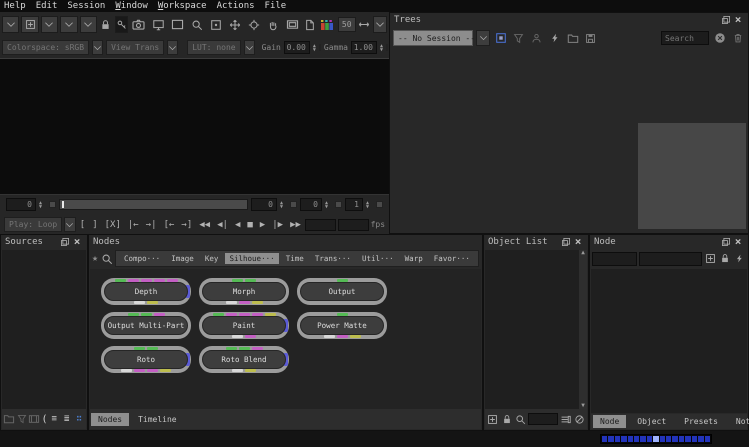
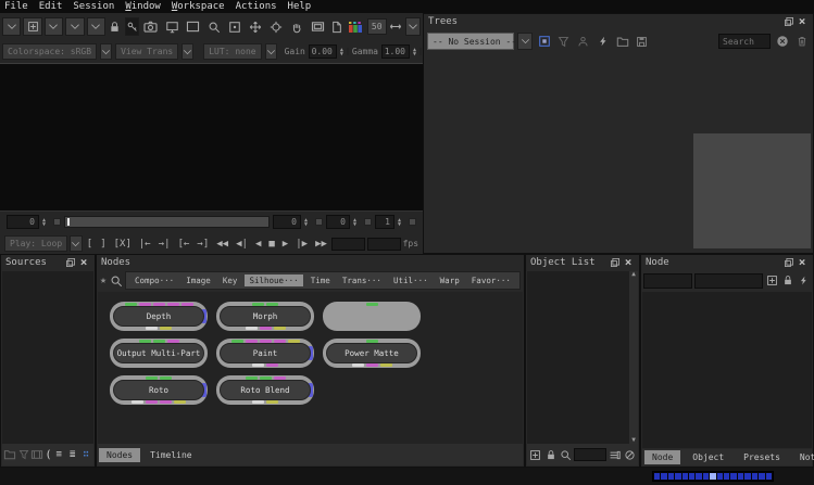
- Help
+ File
  Edit
  Session
  Window
  Workspace
  Actions
- File
+ Help
  50
  Colorspace: sRGB
  View Trans
  LUT: none
  Gain
  0.00
  Gamma
  1.00
  0
  0
  0
  1
  Play: Loop
  [
  ]
  [X]
  |←
  →|
  [←
  →]
  ◀◀
  ◀|
  ◀
  ■
  ▶
  |▶
  ▶▶
  fps
  Trees
  ×
  -- No Session --
  Search
  Sources
  ×
  (
  ≡
  ≣
  ∷
  Nodes
  ★
  Compo···
  Image
  Key
  Silhoue···
  Time
  Trans···
  Util···
  Warp
  Favor···
  Depth
  Morph
- Output
  Output Multi-Part
  Paint
  Power Matte
  Roto
  Roto Blend
  Nodes
  Timeline
  Object List
  ×
  Node
  ×
  Node
  Object
  Presets
